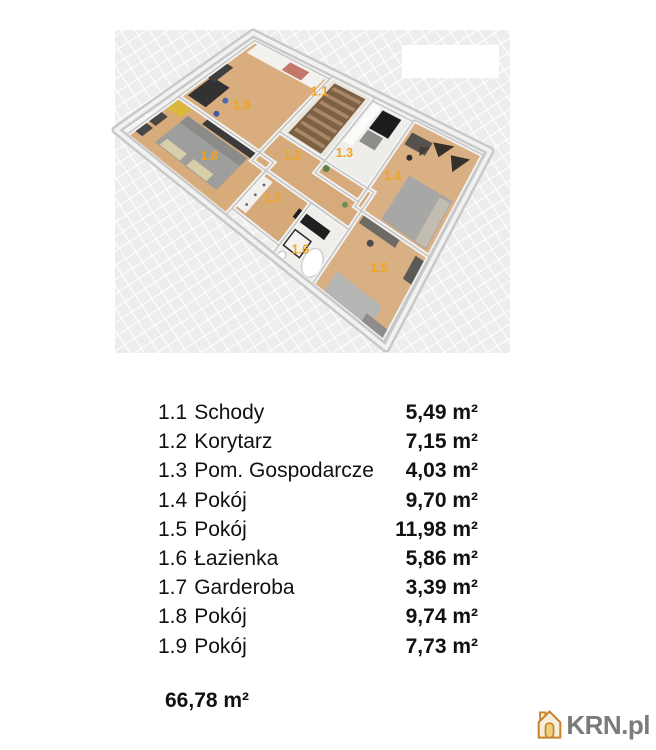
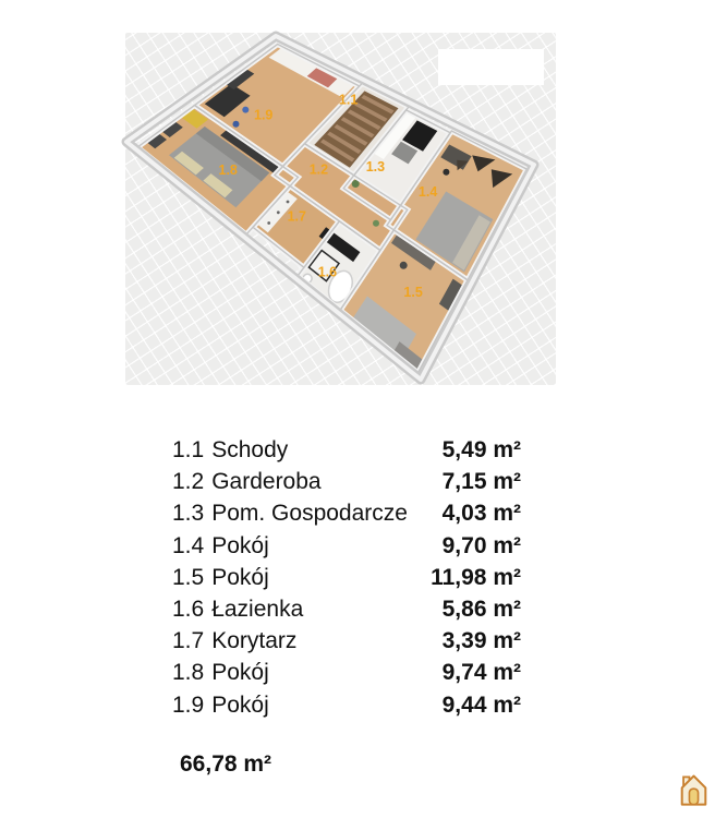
  1.1
  1.2
  1.3
  1.4
  1.5
  1.6
  1.7
  1.8
  1.9
  1.1
  Schody
  5,49 m²
  1.2
- Korytarz
+ Garderoba
  7,15 m²
  1.3
  Pom. Gospodarcze
  4,03 m²
  1.4
  Pokój
  9,70 m²
  1.5
  Pokój
  11,98 m²
  1.6
  Łazienka
  5,86 m²
  1.7
- Garderoba
+ Korytarz
  3,39 m²
  1.8
  Pokój
  9,74 m²
  1.9
  Pokój
- 7,73 m²
+ 9,44 m²
  66,78 m²
- KRN.pl
